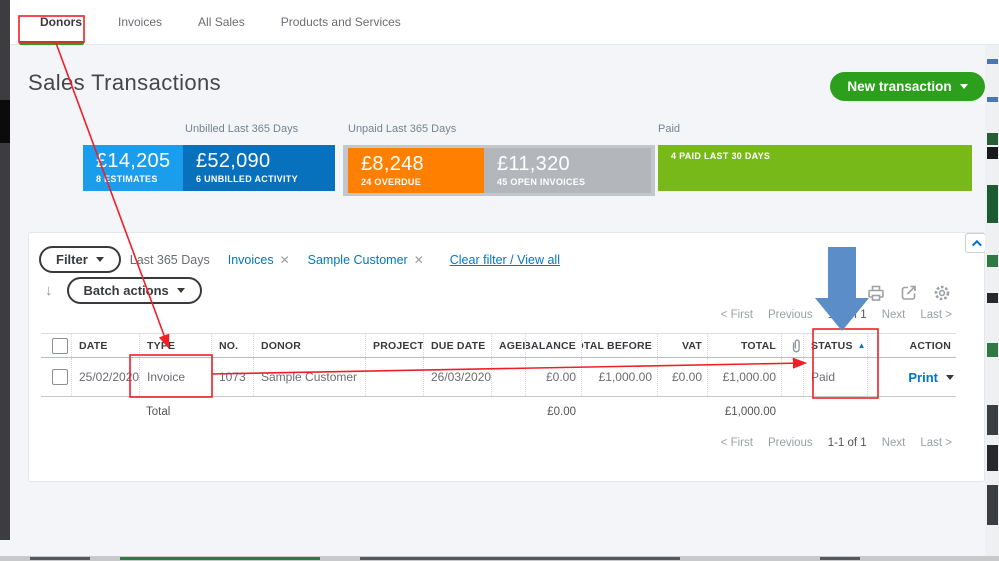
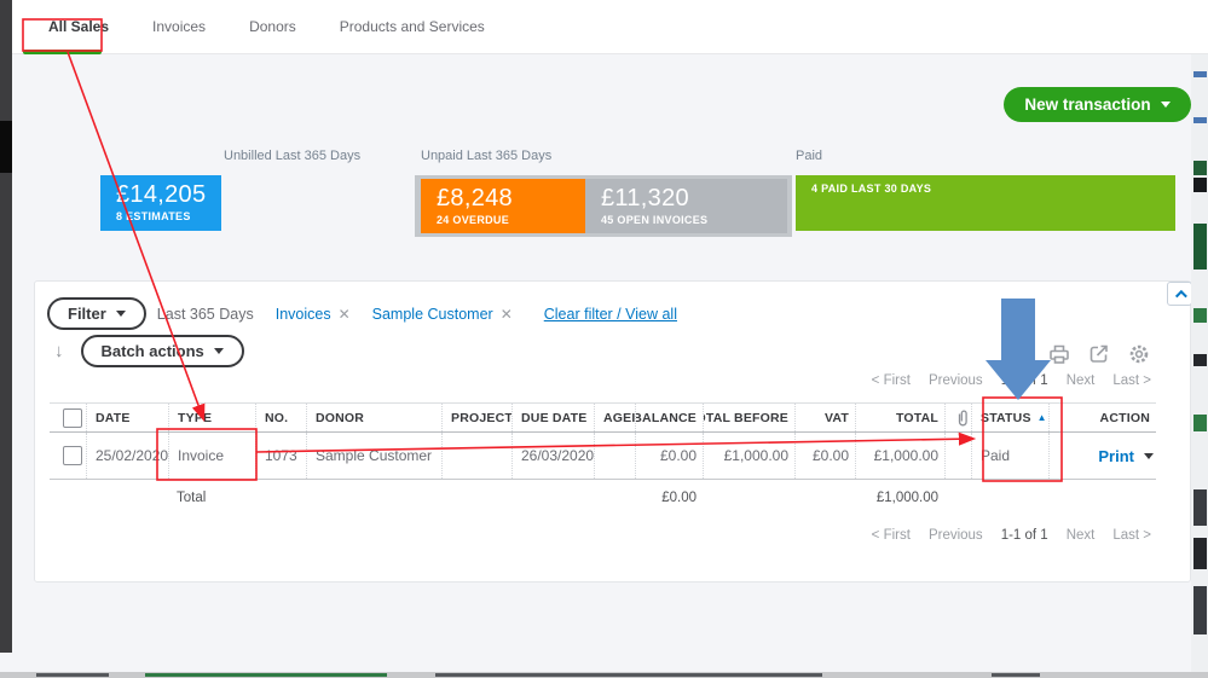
- Donors
+ All Sales
  Invoices
- All Sales
+ Donors
  Products and Services
- Sales Transactions
  New transaction
  Unbilled Last 365 Days
  Unpaid Last 365 Days
  Paid
  £14,205
  8 ESTIMATES
- £52,090
- 6 UNBILLED ACTIVITY
  £8,248
  24 OVERDUE
  £11,320
  45 OPEN INVOICES
  4 PAID LAST 30 DAYS
  Filter
  Last 365 Days
  Invoices
  ✕
  Sample Customer
  ✕
  Clear filter / View all
  ↓
  Batch actions
  < First
  Previous
  Next
  Last >
  DATE
  TYPE
  NO.
  DONOR
  PROJECT
  DUE DATE
  BALANCE
  TAL BEFORE
  VAT
  TOTAL
  STATUS
  ▲
  ACTION
  25/02/2020
  Invoice
  1073
  Sample Customer
  26/03/2020
  £0.00
  £1,000.00
  £0.00
  £1,000.00
  Paid
  Print
  Total
  £0.00
  £1,000.00
  < First
  Previous
  1-1 of 1
  Next
  Last >
